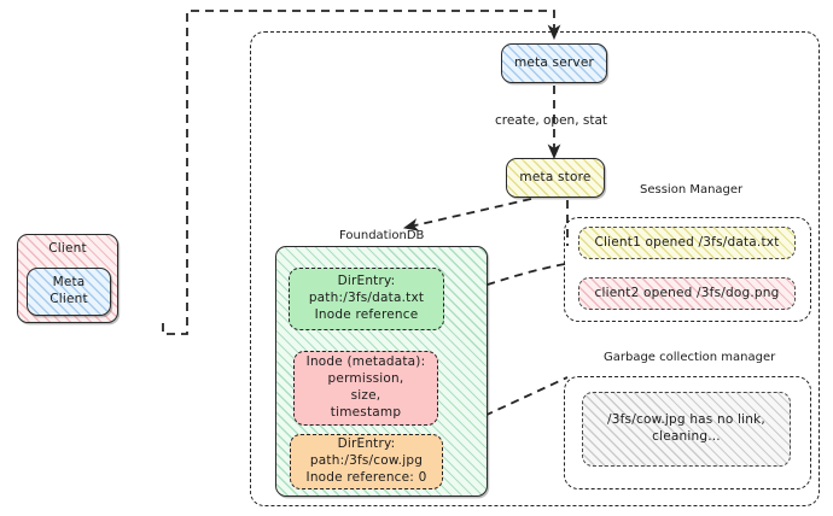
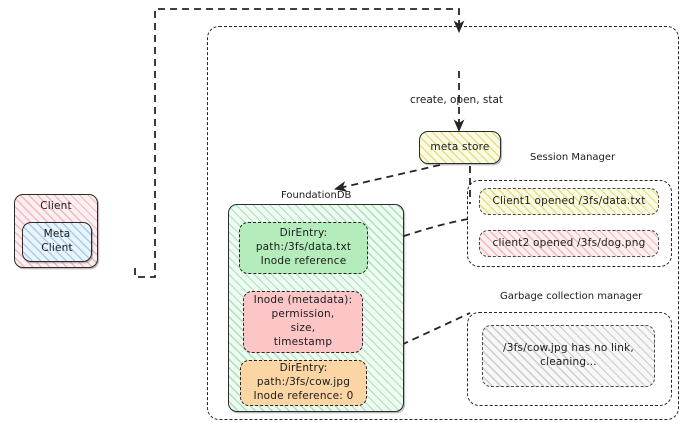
  Client
  Meta Client
- meta server
  create, open, stat
  meta store
  FoundationDB
  DirEntry:
  path:/3fs/data.txt
  Inode reference
  Inode (metadata):
  permission,
  size,
  timestamp
  DirEntry:
  path:/3fs/cow.jpg
  Inode reference: 0
  Session Manager
  Client1 opened /3fs/data.txt
  client2 opened /3fs/dog.png
  Garbage collection manager
  /3fs/cow.jpg has no link,
  cleaning...
